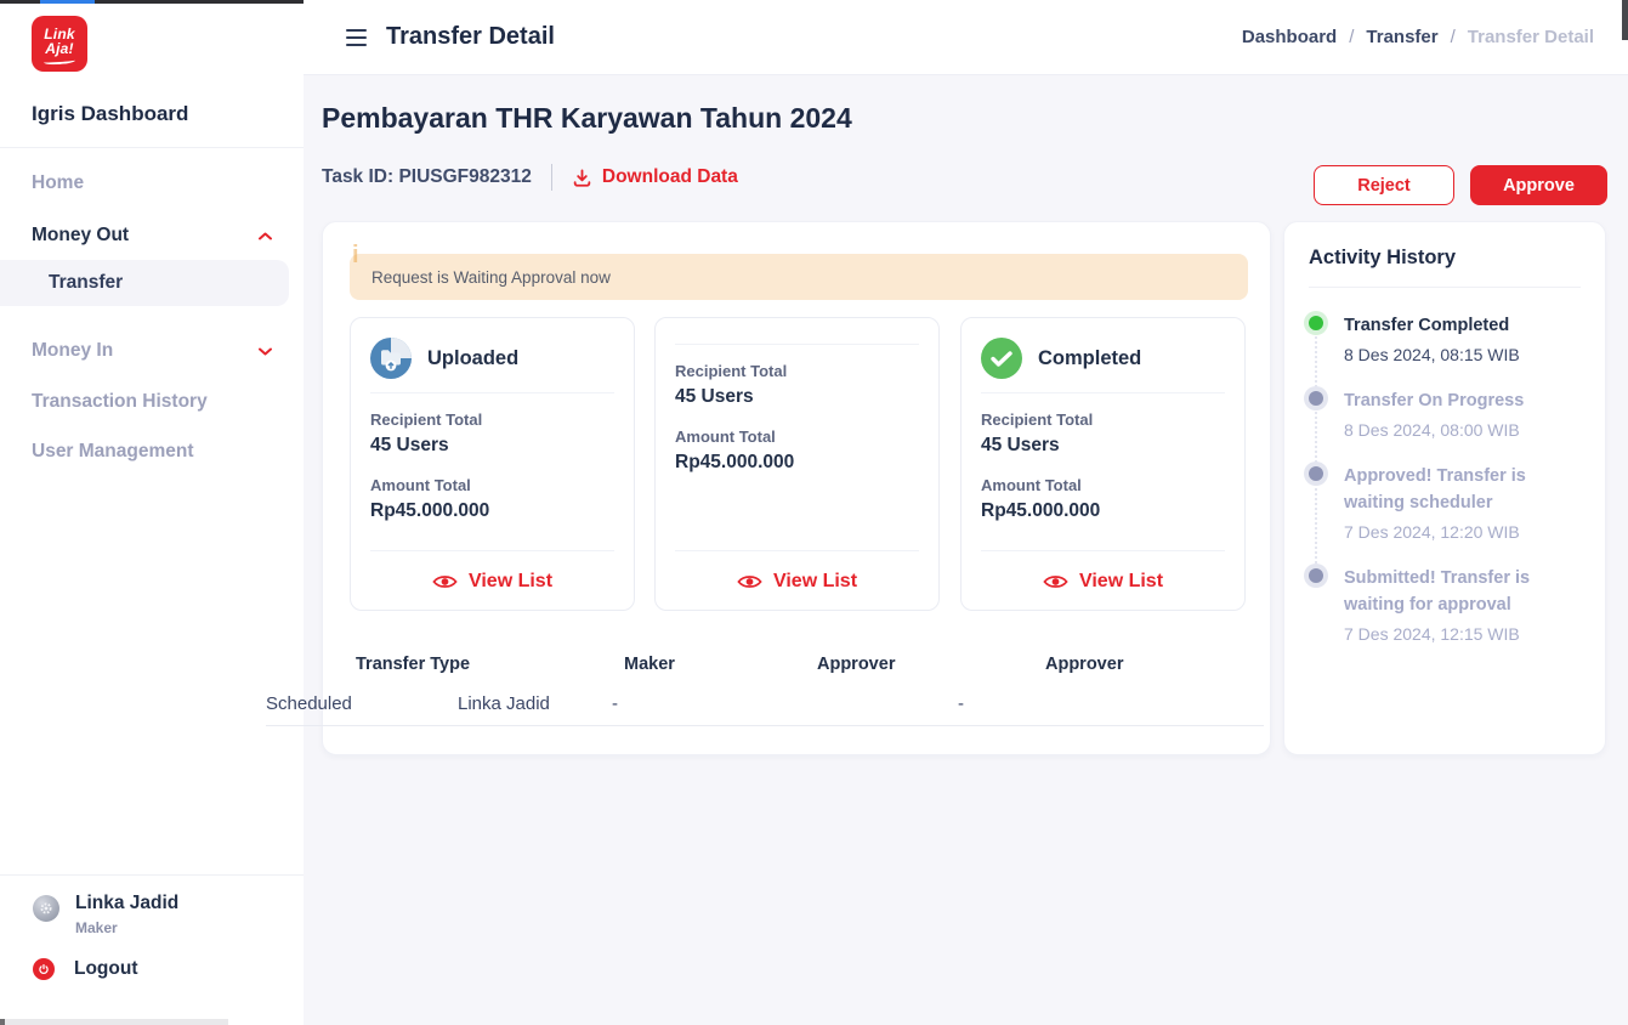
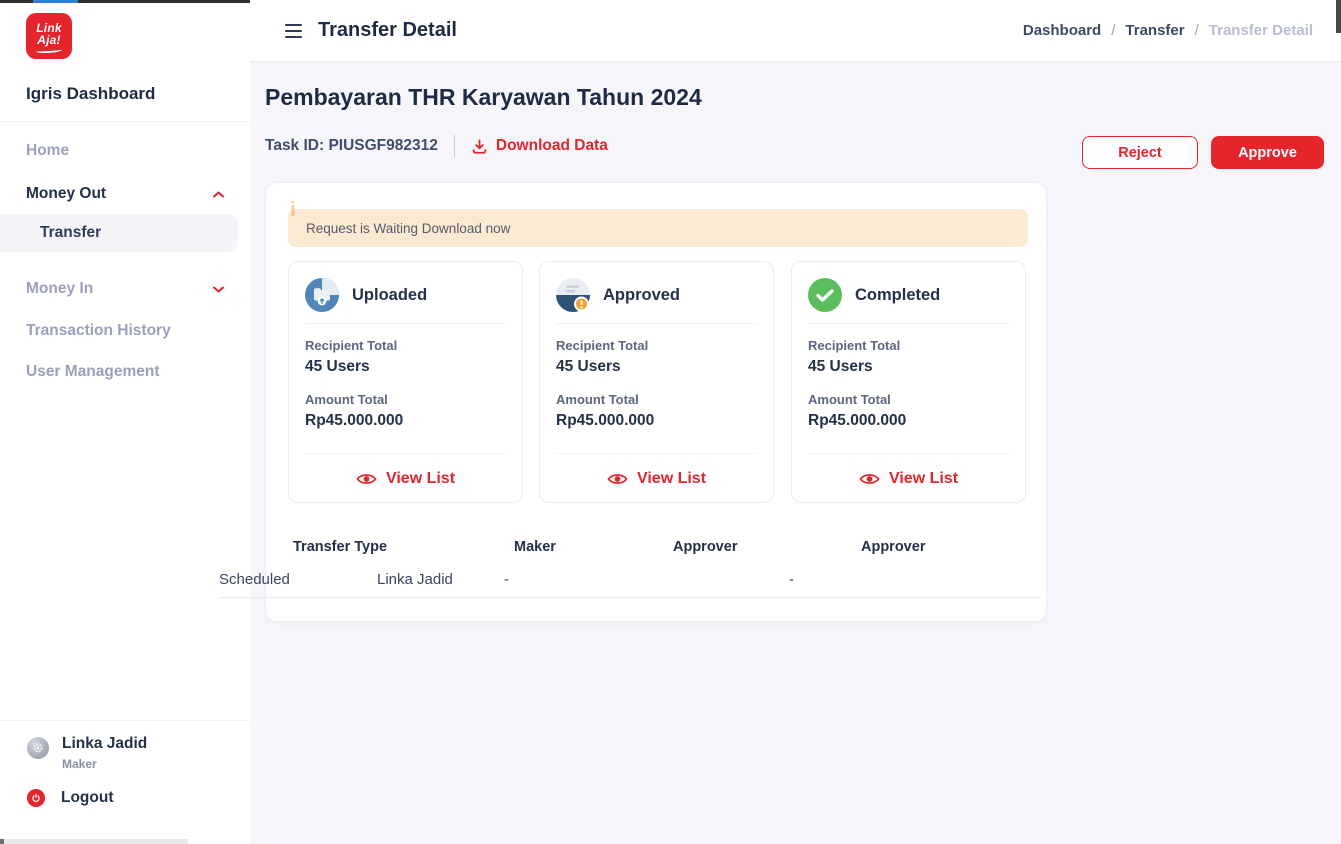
  Link
  Aja!
  Igris Dashboard
  Home
  Money Out
  Transfer
  Money In
  Transaction History
  User Management
  Linka Jadid
  Maker
  Logout
  Transfer Detail
  Dashboard
  /
  Transfer
  /
  Transfer Detail
  Pembayaran THR Karyawan Tahun 2024
  Task ID: PIUSGF982312
  Download Data
  Reject
  Approve
  i
- Request is Waiting Approval now
+ Request is Waiting Download now
  Uploaded
  Recipient Total
  45 Users
  Amount Total
  Rp45.000.000
  View List
+ Approved
  Recipient Total
  45 Users
  Amount Total
  Rp45.000.000
  View List
  Completed
  Recipient Total
  45 Users
  Amount Total
  Rp45.000.000
  View List
  Transfer Type
  Maker
  Approver
  Approver
  Scheduled
  Linka Jadid
  -
  -
- Activity History
- Transfer Completed
- 8 Des 2024, 08:15 WIB
- Transfer On Progress
- 8 Des 2024, 08:00 WIB
- Approved! Transfer is waiting scheduler
- 7 Des 2024, 12:20 WIB
- Submitted! Transfer is waiting for approval
- 7 Des 2024, 12:15 WIB
